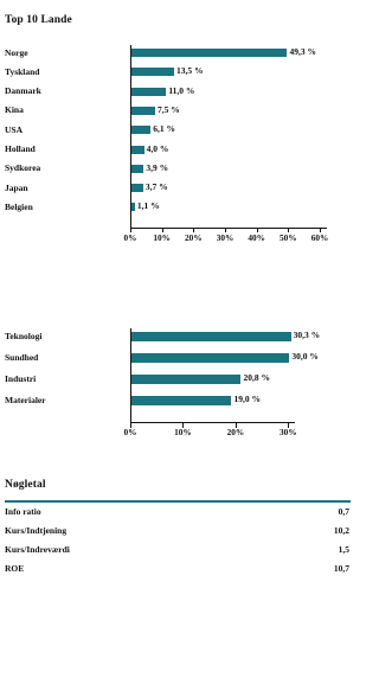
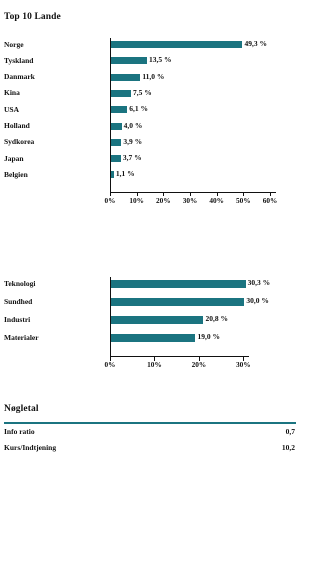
  Top 10 Lande
  Norge
  49,3 %
  Tyskland
  13,5 %
  Danmark
  11,0 %
  Kina
  7,5 %
  USA
  6,1 %
  Holland
  4,0 %
  Sydkorea
  3,9 %
  Japan
  3,7 %
  Belgien
  1,1 %
  0%
  10%
  20%
  30%
  40%
  50%
  60%
  Teknologi
  30,3 %
  Sundhed
  30,0 %
  Industri
  20,8 %
  Materialer
  19,0 %
  0%
  10%
  20%
  30%
  Nøgletal
  Info ratio
  0,7
  Kurs/Indtjening
  10,2
- Kurs/Indreværdi
- 1,5
- ROE
- 10,7
